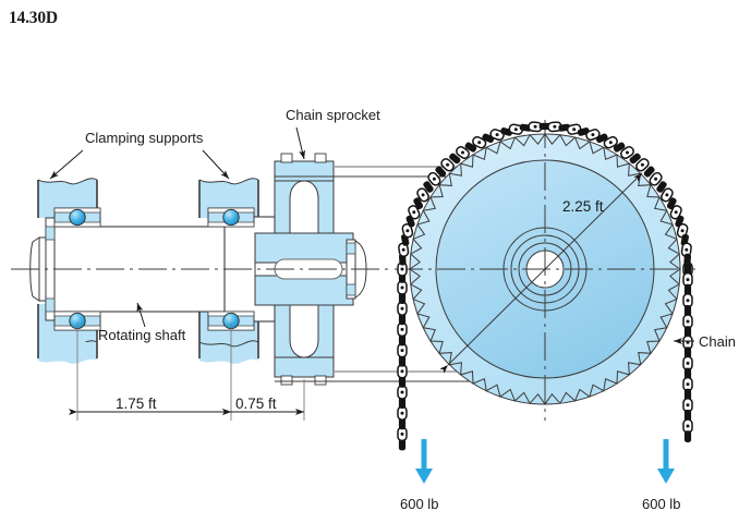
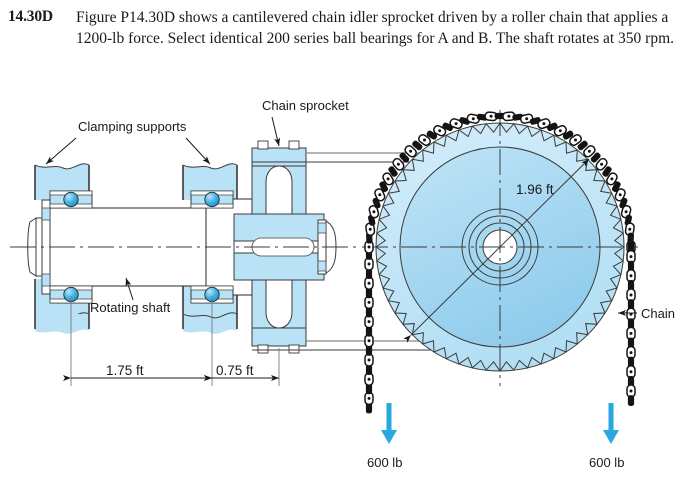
  14.30D
+ Figure P14.30D shows a cantilevered chain idler sprocket driven by a roller chain that applies a 1200-lb force. Select identical 200 series ball bearings for A and B. The shaft rotates at 350 rpm.
- 2.25 ft
+ 1.96 ft
  600 lb
  600 lb
  Clamping supports
  Chain sprocket
  Rotating shaft
  Chain
  1.75 ft
  0.75 ft
